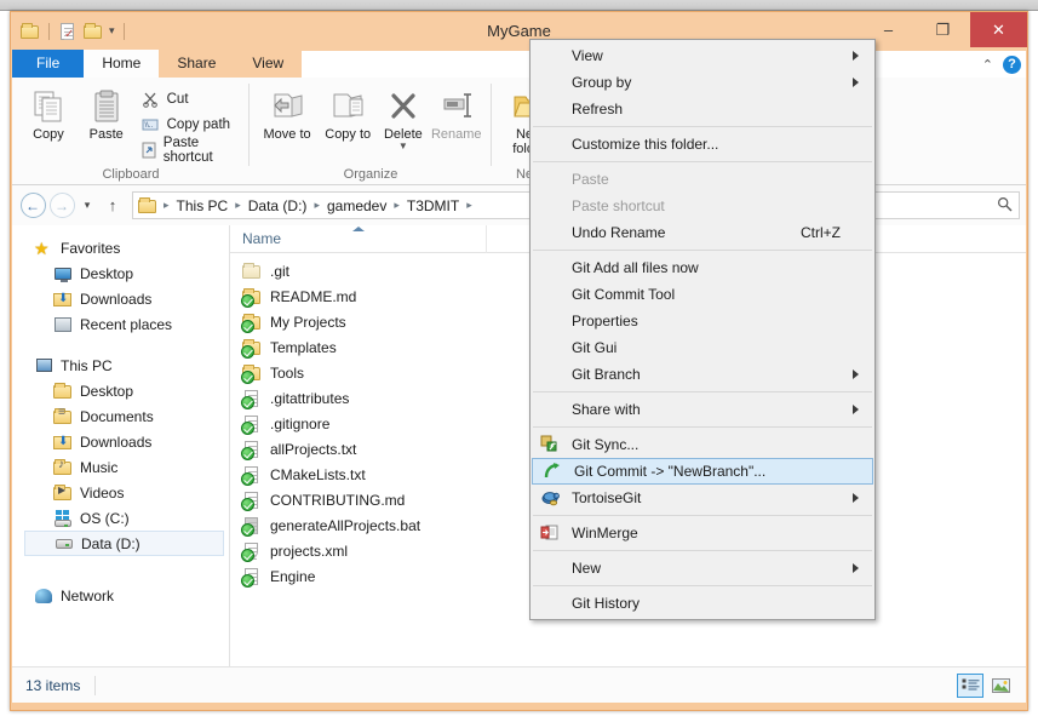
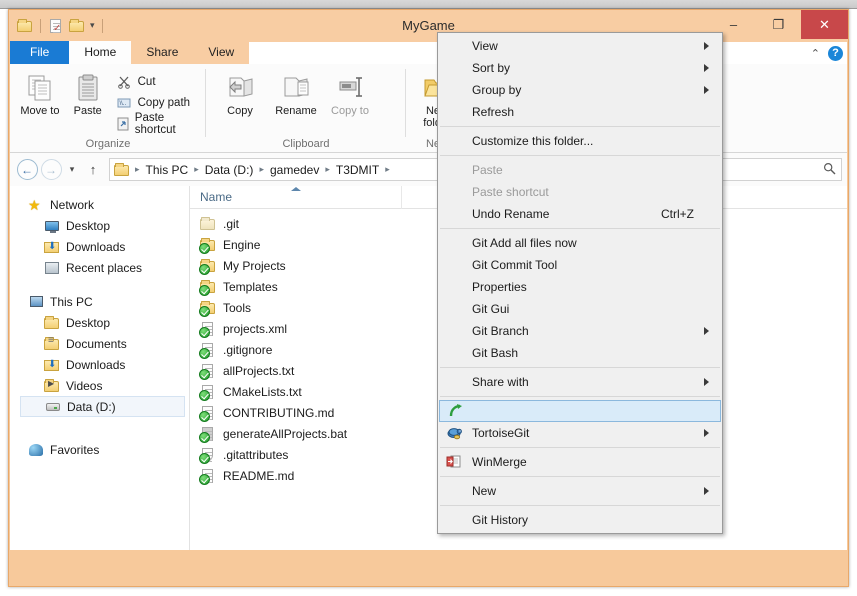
  ✓
  ▾
  MyGame
  –
  ❐
  ✕
  File
  Home
  Share
  View
  ⌃
  ?
- Copy
+ Move to
  Paste
  Cut
  Copy path
  Paste shortcut
- Clipboard
+ Organize
- Move to
+ Copy
- Copy to
+ Rename
- Delete
- ▼
- Rename
+ Copy to
- Organize
+ Clipboard
  ←
  →
  ▾
  ↑
  ▸
  This PC
  ▸
  Data (D:)
  ▸
  gamedev
  ▸
  T3DMIT
  ▸
  ★
- Favorites
+ Network
  Desktop
  Downloads
  Recent places
  This PC
  Desktop
  Documents
  Downloads
- Music
  Videos
- OS (C:)
  Data (D:)
- Network
+ Favorites
  Name
  .git
- README.md
+ Engine
  My Projects
  Templates
  Tools
- .gitattributes
+ projects.xml
  .gitignore
  allProjects.txt
  CMakeLists.txt
  CONTRIBUTING.md
  generateAllProjects.bat
- projects.xml
+ .gitattributes
- Engine
+ README.md
- 13 items
  View
+ Sort by
  Group by
  Refresh
  Customize this folder...
  Paste
  Paste shortcut
  Undo Rename
  Ctrl+Z
  Git Add all files now
  Git Commit Tool
  Properties
  Git Gui
  Git Branch
+ Git Bash
  Share with
- Git Sync...
- Git Commit -> "NewBranch"...
  TortoiseGit
  WinMerge
  New
  Git History
